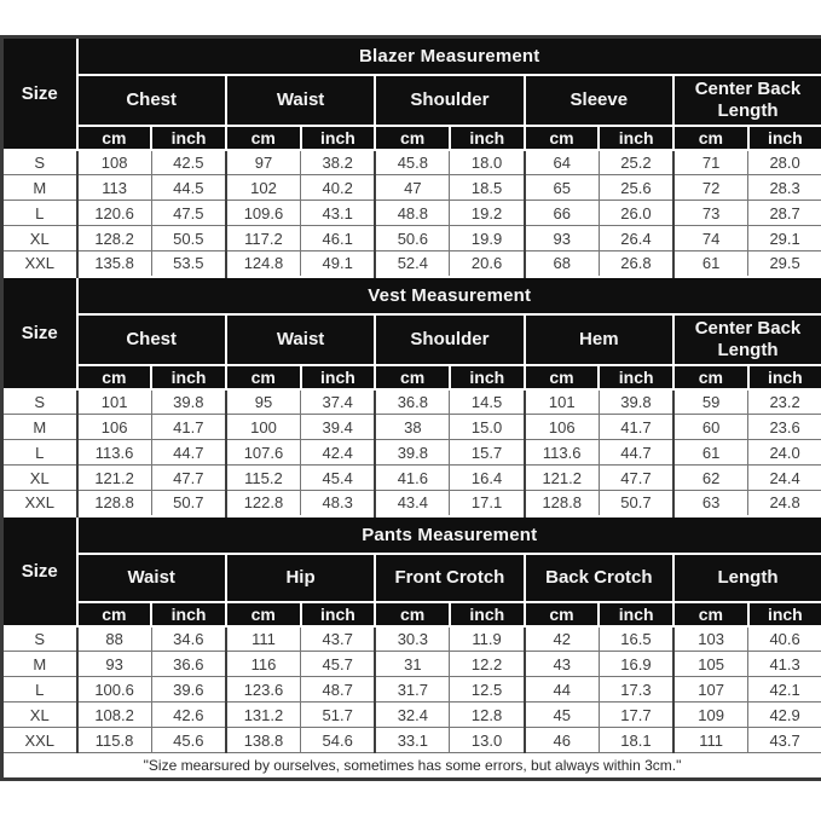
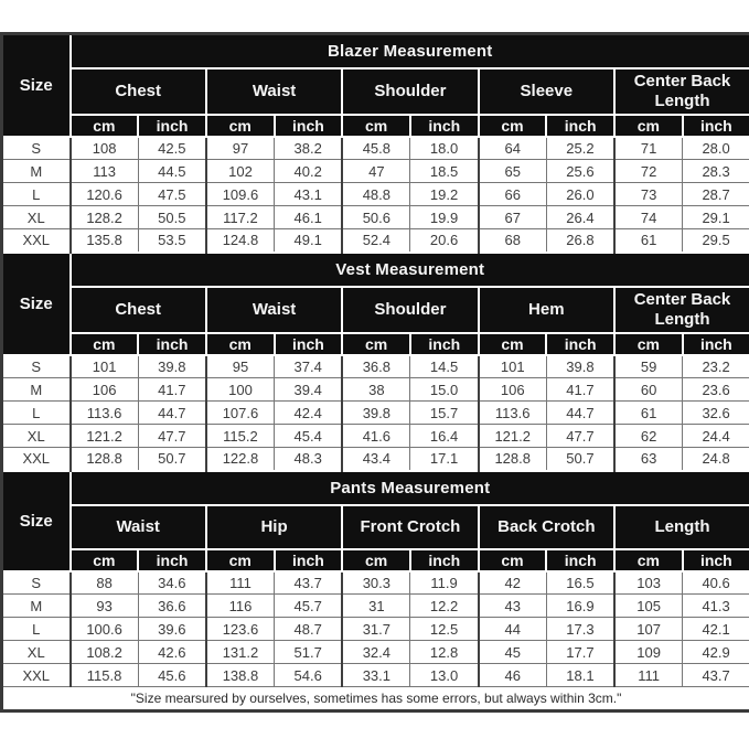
  Size	Blazer Measurement
  Chest	Waist	Shoulder	Sleeve	Center Back Length
  cm	inch	cm	inch	cm	inch	cm	inch	cm	inch
  S	108	42.5	97	38.2	45.8	18.0	64	25.2	71	28.0
  M	113	44.5	102	40.2	47	18.5	65	25.6	72	28.3
  L	120.6	47.5	109.6	43.1	48.8	19.2	66	26.0	73	28.7
- XL	128.2	50.5	117.2	46.1	50.6	19.9	93	26.4	74	29.1
+ XL	128.2	50.5	117.2	46.1	50.6	19.9	67	26.4	74	29.1
  XXL	135.8	53.5	124.8	49.1	52.4	20.6	68	26.8	61	29.5
  Size	Vest Measurement
  Chest	Waist	Shoulder	Hem	Center Back Length
  cm	inch	cm	inch	cm	inch	cm	inch	cm	inch
  S	101	39.8	95	37.4	36.8	14.5	101	39.8	59	23.2
  M	106	41.7	100	39.4	38	15.0	106	41.7	60	23.6
- L	113.6	44.7	107.6	42.4	39.8	15.7	113.6	44.7	61	24.0
+ L	113.6	44.7	107.6	42.4	39.8	15.7	113.6	44.7	61	32.6
  XL	121.2	47.7	115.2	45.4	41.6	16.4	121.2	47.7	62	24.4
  XXL	128.8	50.7	122.8	48.3	43.4	17.1	128.8	50.7	63	24.8
  Size	Pants Measurement
  Waist	Hip	Front Crotch	Back Crotch	Length
  cm	inch	cm	inch	cm	inch	cm	inch	cm	inch
  S	88	34.6	111	43.7	30.3	11.9	42	16.5	103	40.6
  M	93	36.6	116	45.7	31	12.2	43	16.9	105	41.3
  L	100.6	39.6	123.6	48.7	31.7	12.5	44	17.3	107	42.1
  XL	108.2	42.6	131.2	51.7	32.4	12.8	45	17.7	109	42.9
  XXL	115.8	45.6	138.8	54.6	33.1	13.0	46	18.1	111	43.7
  "Size mearsured by ourselves, sometimes has some errors, but always within 3cm."
